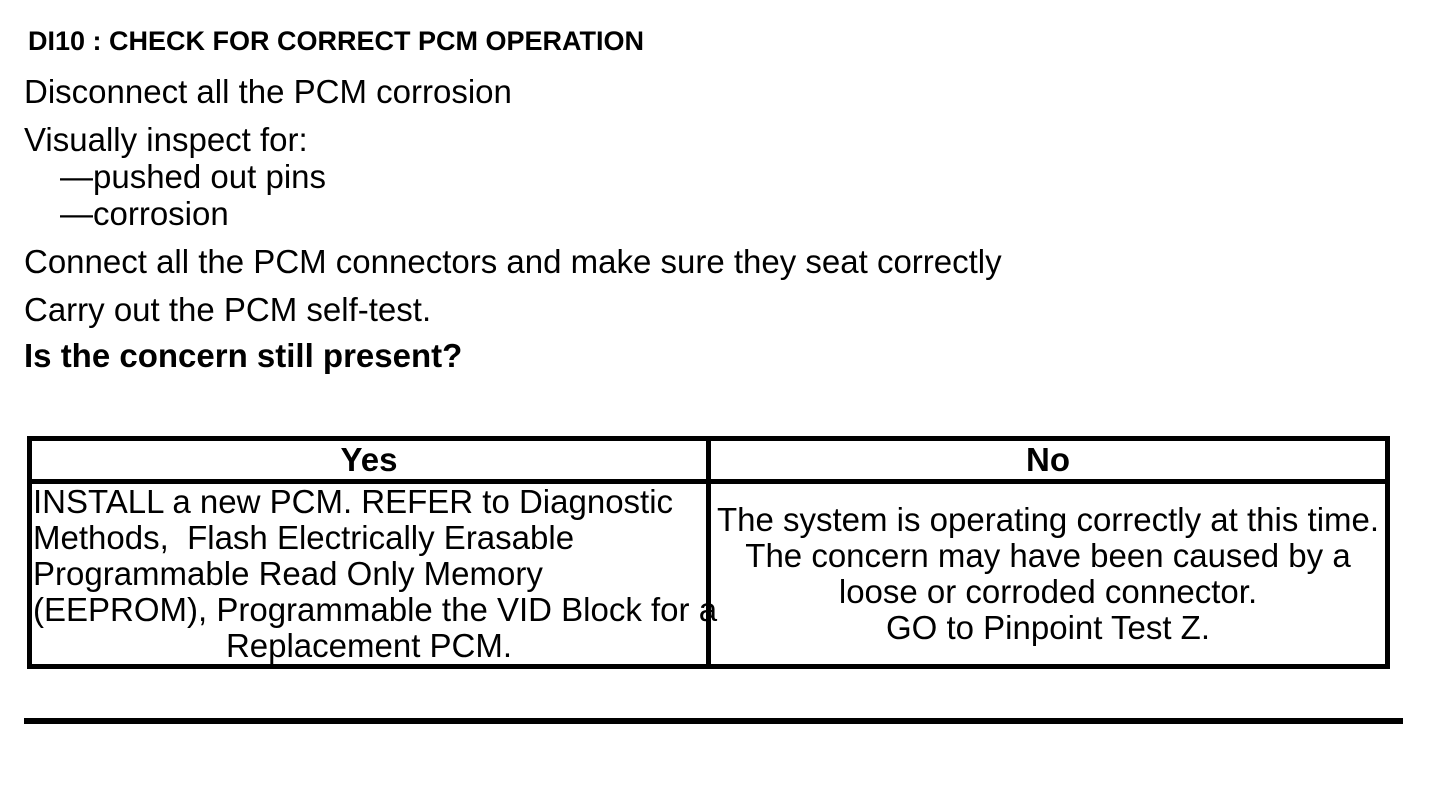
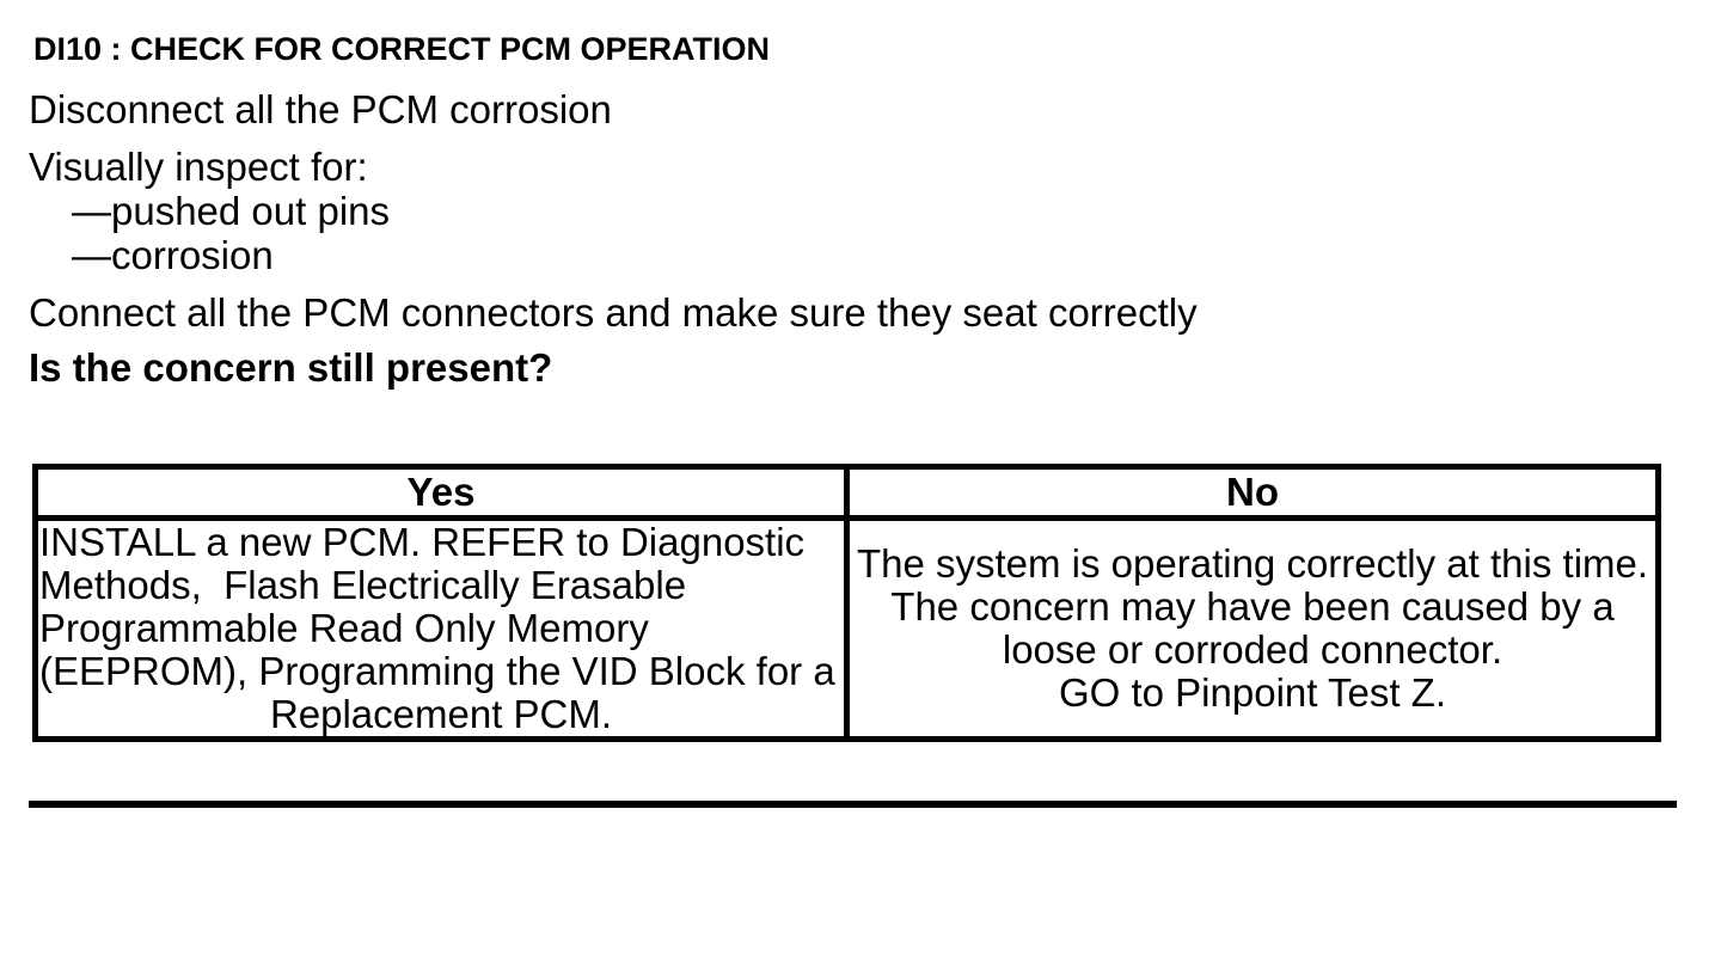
  DI10 : CHECK FOR CORRECT PCM OPERATION
  Disconnect all the PCM corrosion
  Visually inspect for:
  —pushed out pins
  —corrosion
  Connect all the PCM connectors and make sure they seat correctly
- Carry out the PCM self-test.
  Is the concern still present?
  Yes	No
- INSTALL a new PCM. REFER to Diagnostic Methods, Flash Electrically Erasable Programmable Read Only Memory (EEPROM), Programmable the VID Block for a Replacement PCM.	The system is operating correctly at this time. The concern may have been caused by a loose or corroded connector. GO to Pinpoint Test Z.
+ INSTALL a new PCM. REFER to Diagnostic Methods, Flash Electrically Erasable Programmable Read Only Memory (EEPROM), Programming the VID Block for a Replacement PCM.	The system is operating correctly at this time. The concern may have been caused by a loose or corroded connector. GO to Pinpoint Test Z.
